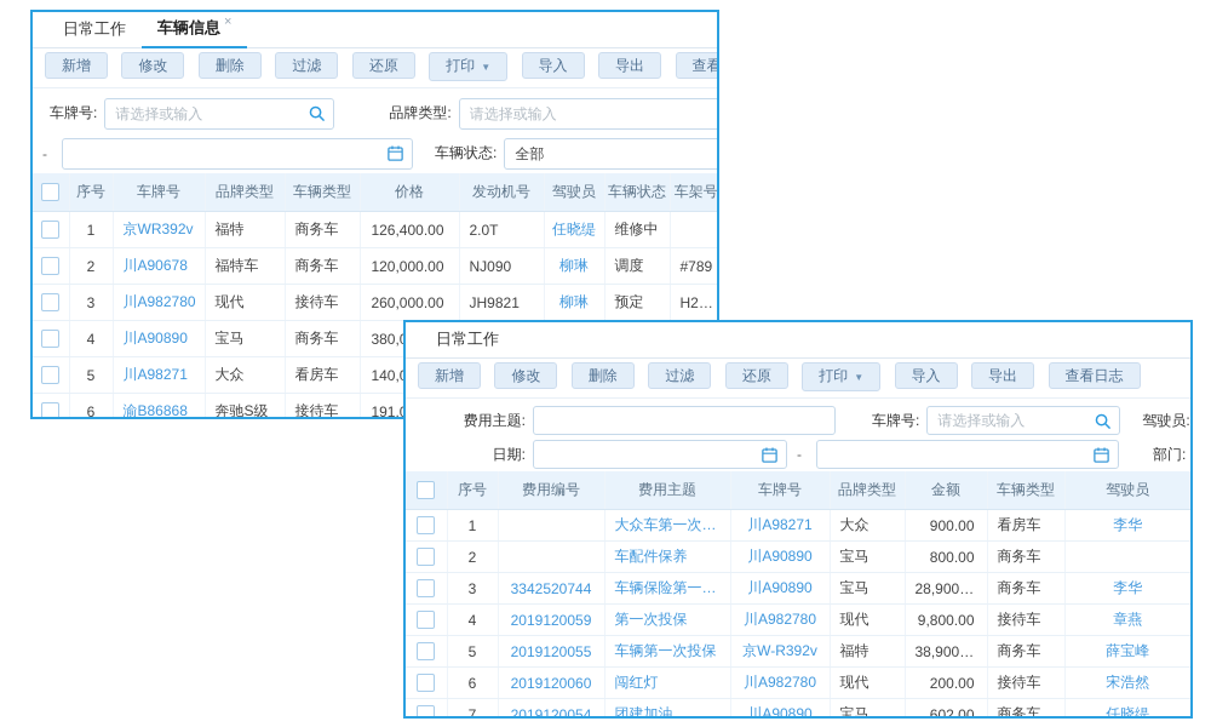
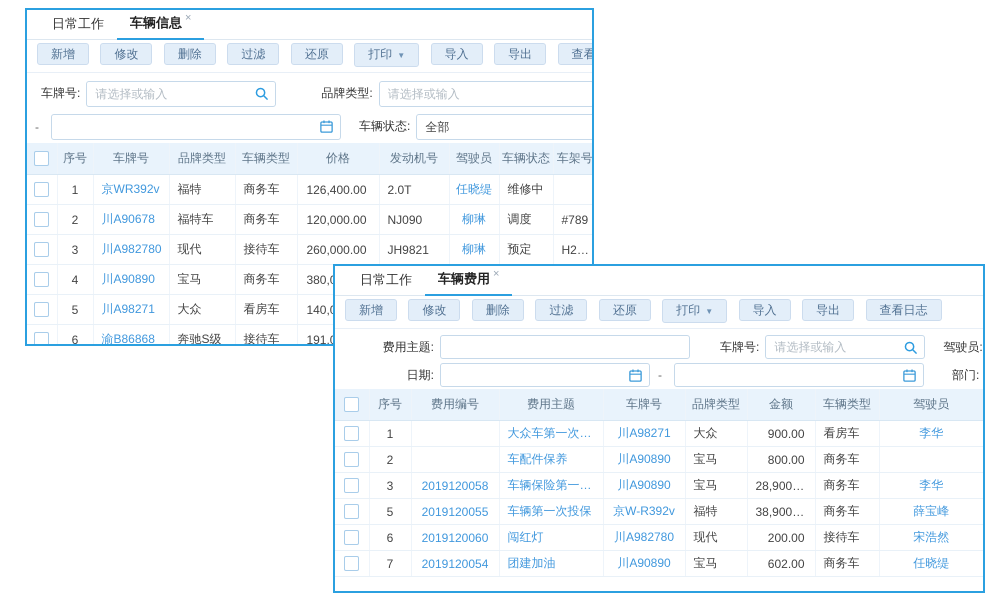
  日常工作
  车辆信息 ×
  新增 修改 删除 过滤 还原 打印 ▼ 导入 导出 查看
  车牌号:
  请选择或输入
  品牌类型:
  请选择或输入
  -
  车辆状态:
  全部
  	序号	车牌号	品牌类型	车辆类型	价格	发动机号	驾驶员	车辆状态	车架号
  	1	京WR392v	福特	商务车	126,400.00	2.0T	任晓缇	维修中
  	2	川A90678	福特车	商务车	120,000.00	NJ090	柳琳	调度	#789
  	3	川A982780	现代	接待车	260,000.00	JH9821	柳琳	预定	H201.
  日常工作
+ 车辆费用 ×
  新增 修改 删除 过滤 还原 打印 ▼ 导入 导出 查看日志
  费用主题:
  车牌号:
  请选择或输入
  驾驶员:
  日期:
  -
  部门:
  	序号	费用编号	费用主题	车牌号	品牌类型	金额	车辆类型	驾驶员
  	1		大众车第一次年检	川A98271	大众	900.00	看房车	李华
  	2		车配件保养	川A90890	宝马	800.00	商务车
- 	3	3342520744	车辆保险第一次...	川A90890	宝马	28,900.00	商务车	李华
+ 	3	2019120058	车辆保险第一次...	川A90890	宝马	28,900.00	商务车	李华
- 	4	2019120059	第一次投保	川A982780	现代	9,800.00	接待车	章燕
  	5	2019120055	车辆第一次投保	京W-R392v	福特	38,900.00	商务车	薛宝峰
  	6	2019120060	闯红灯	川A982780	现代	200.00	接待车	宋浩然
  	7	2019120054	团建加油	川A90890	宝马	602.00	商务车	任晓缇
